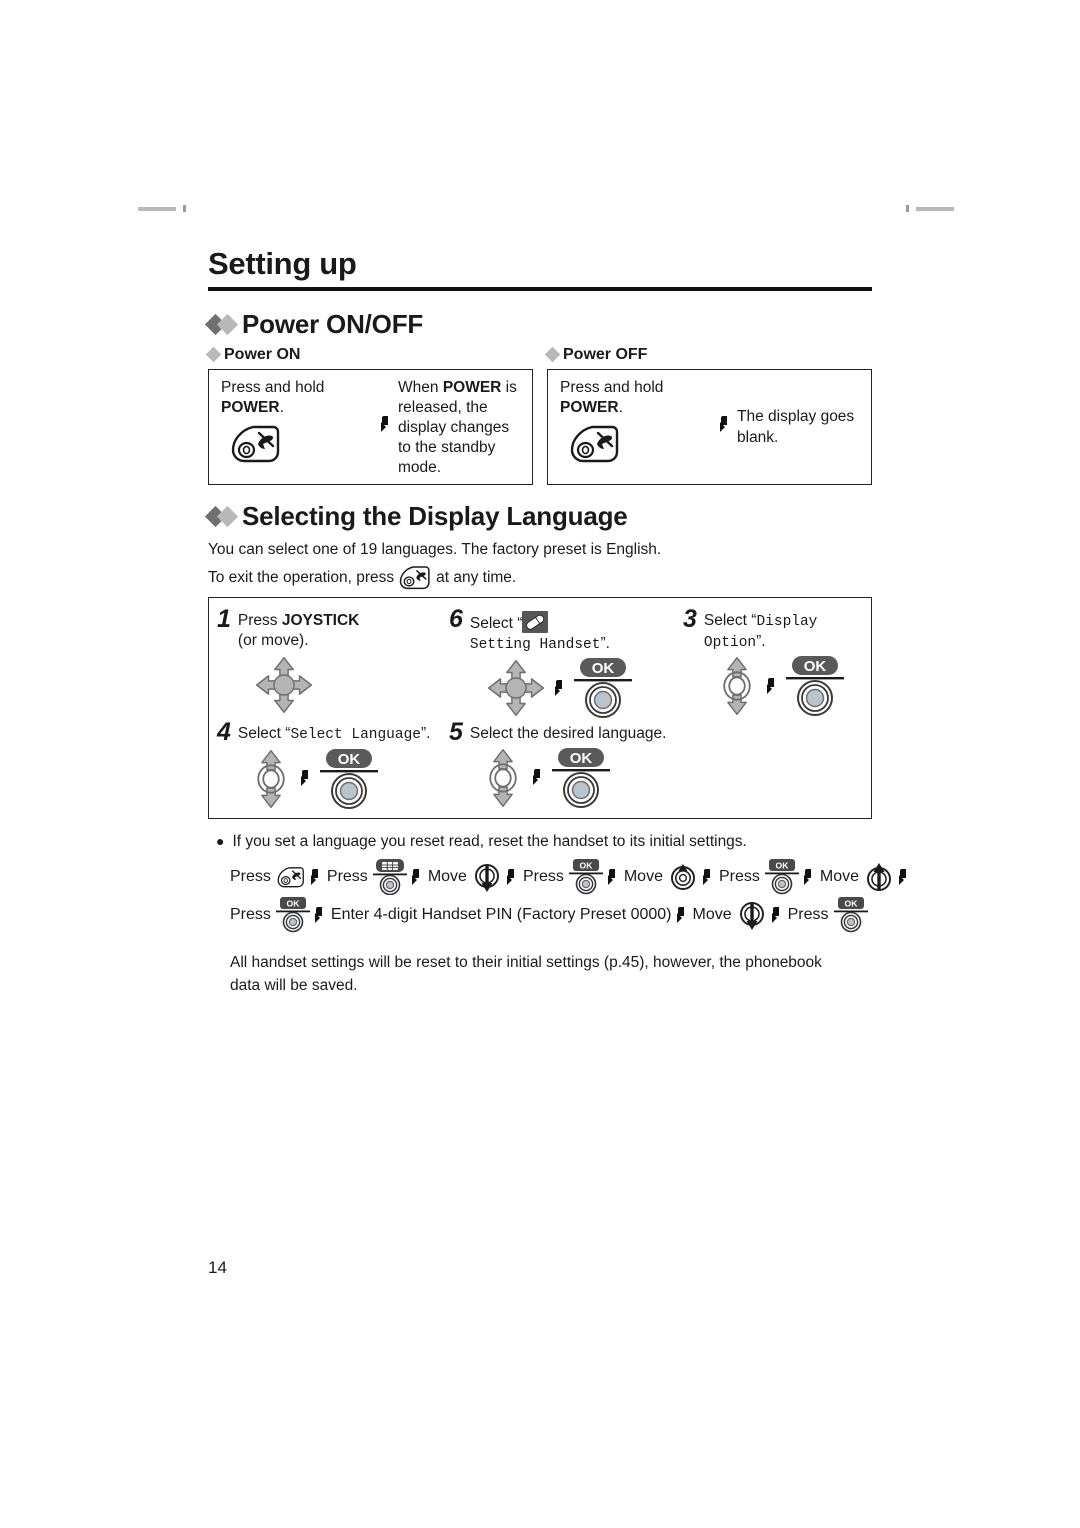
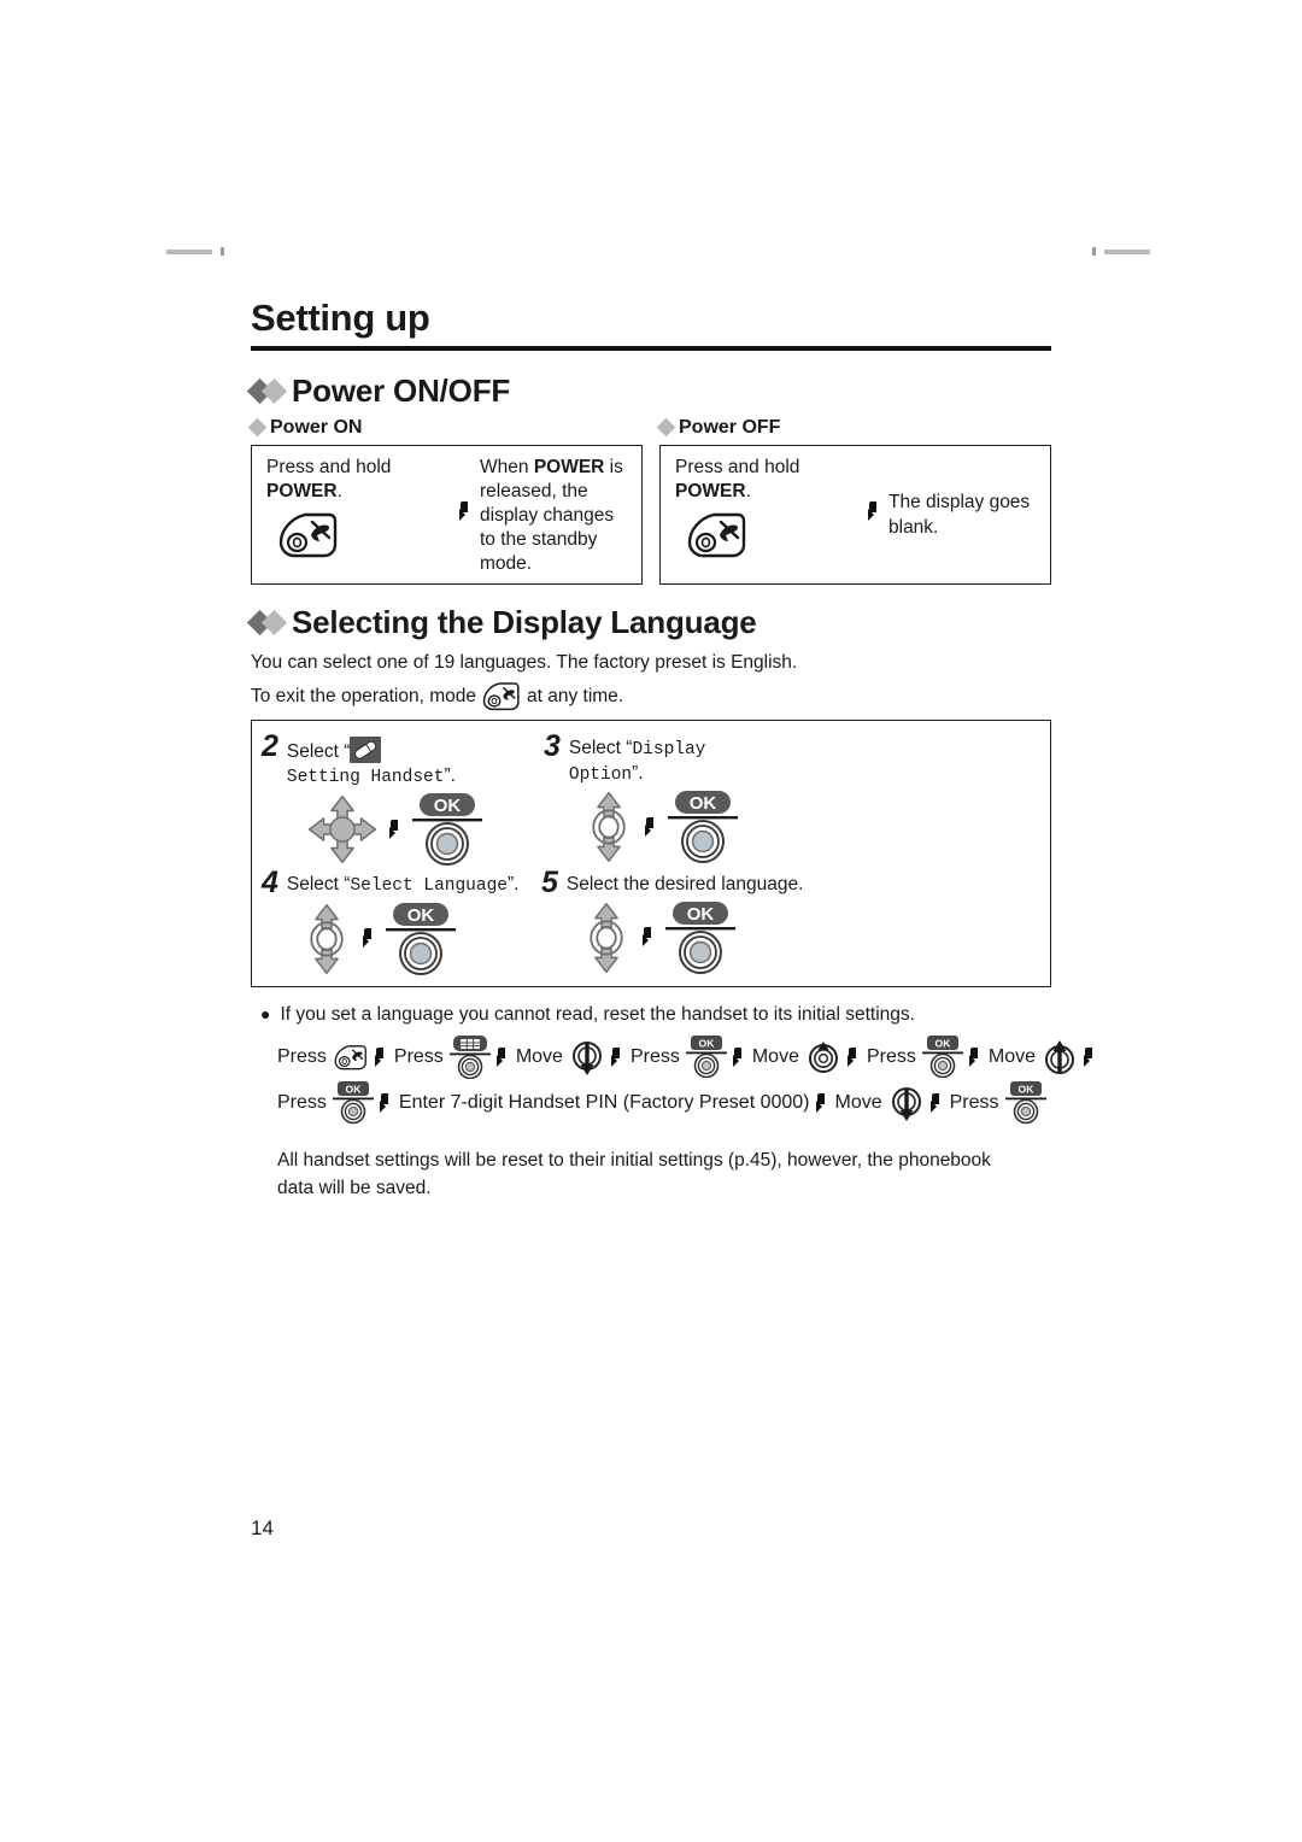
  Setting up
  Power ON/OFF
  Power ON
  Press and hold
  POWER.
  When POWER is released, the display changes to the standby mode.
  Power OFF
  Press and hold
  POWER.
  The display goes blank.
  Selecting the Display Language
  You can select one of 19 languages. The factory preset is English.
- To exit the operation, press
+ To exit the operation, mode
  at any time.
- 1
- Press JOYSTICK
- (or move).
- 6
+ 2
  Select “
  Setting Handset”.
  3
  Select “Display Option”.
  4
  Select “Select Language”.
  5
  Select the desired language.
  ●
- If you set a language you reset read, reset the handset to its initial settings.
+ If you set a language you cannot read, reset the handset to its initial settings.
  Press
  Press
  Move
  Press
  Move
  Press
  Move
  Press
- Enter 4-digit Handset PIN (Factory Preset 0000)
+ Enter 7-digit Handset PIN (Factory Preset 0000)
  Move
  Press
  All handset settings will be reset to their initial settings (p.45), however, the phonebook data will be saved.
  14
